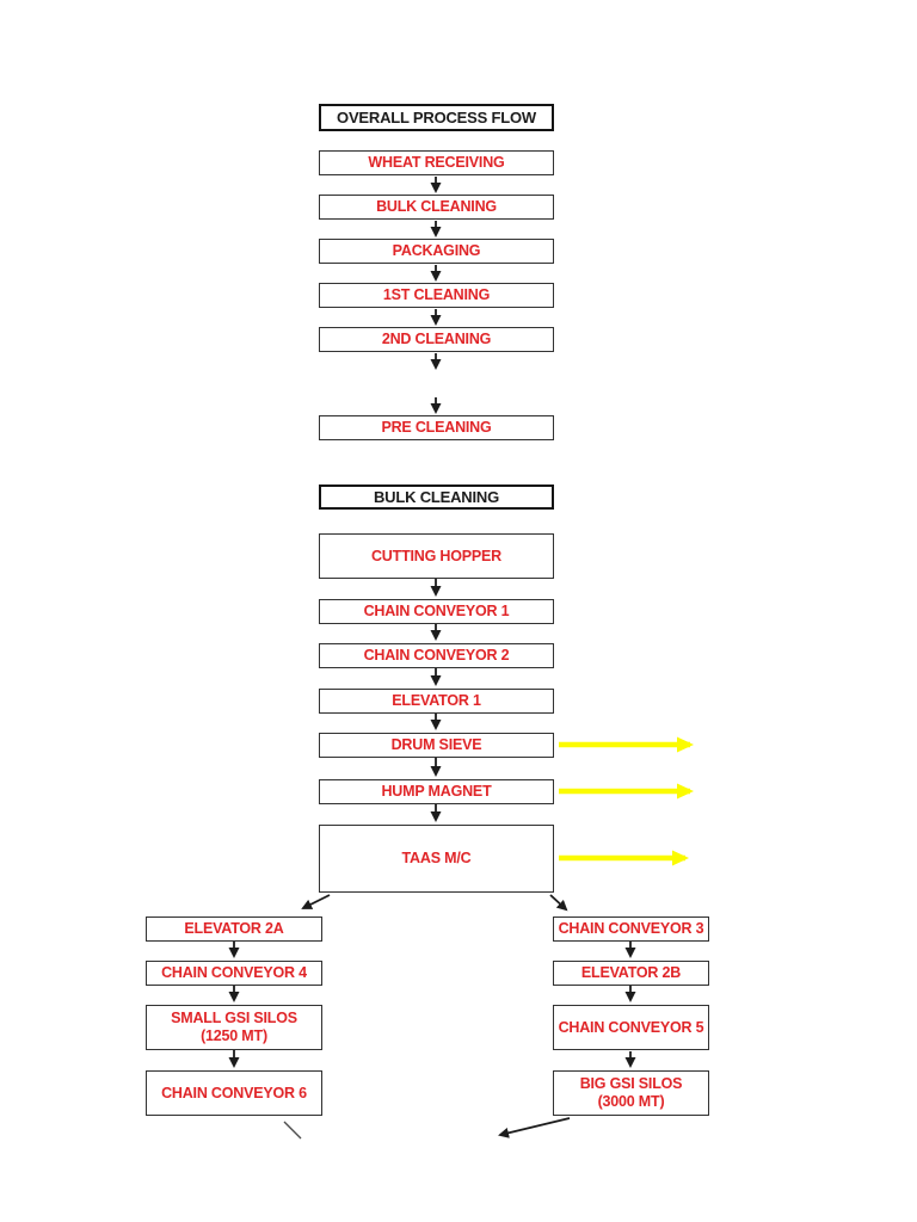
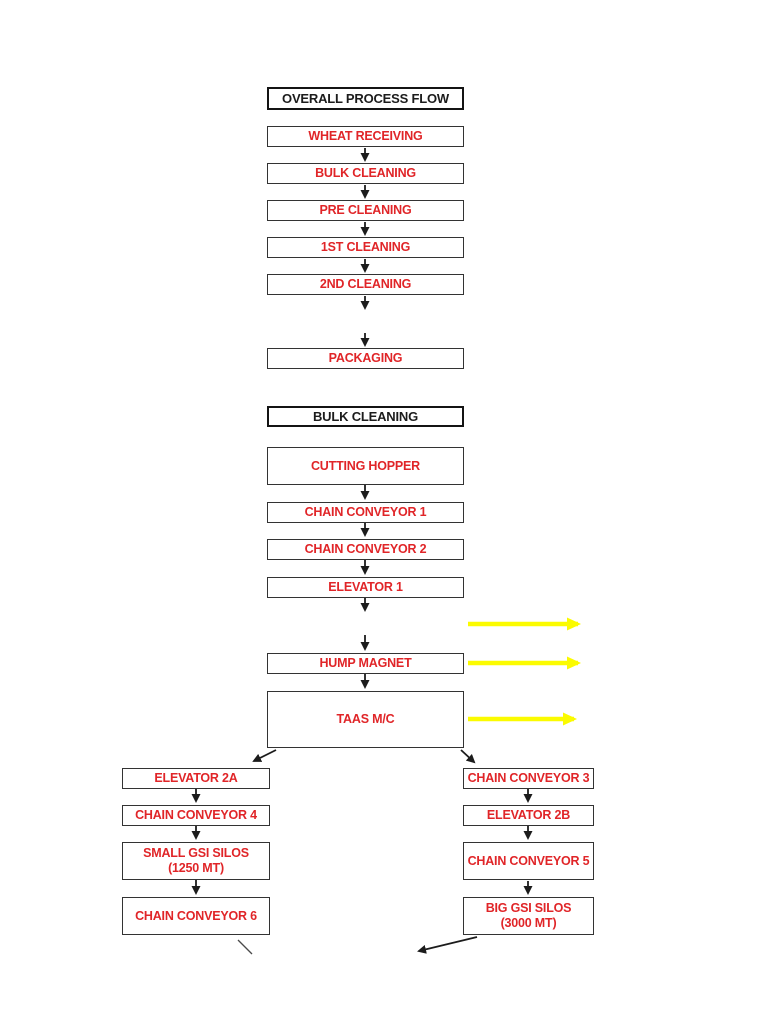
  OVERALL PROCESS FLOW
  WHEAT RECEIVING
  BULK CLEANING
- PACKAGING
+ PRE CLEANING
  1ST CLEANING
  2ND CLEANING
- PRE CLEANING
+ PACKAGING
  BULK CLEANING
  CUTTING HOPPER
  CHAIN CONVEYOR 1
  CHAIN CONVEYOR 2
  ELEVATOR 1
- DRUM SIEVE
  HUMP MAGNET
  TAAS M/C
  ELEVATOR 2A
  CHAIN CONVEYOR 4
  SMALL GSI SILOS
  (1250 MT)
  CHAIN CONVEYOR 6
  CHAIN CONVEYOR 3
  ELEVATOR 2B
  CHAIN CONVEYOR 5
  BIG GSI SILOS
  (3000 MT)
